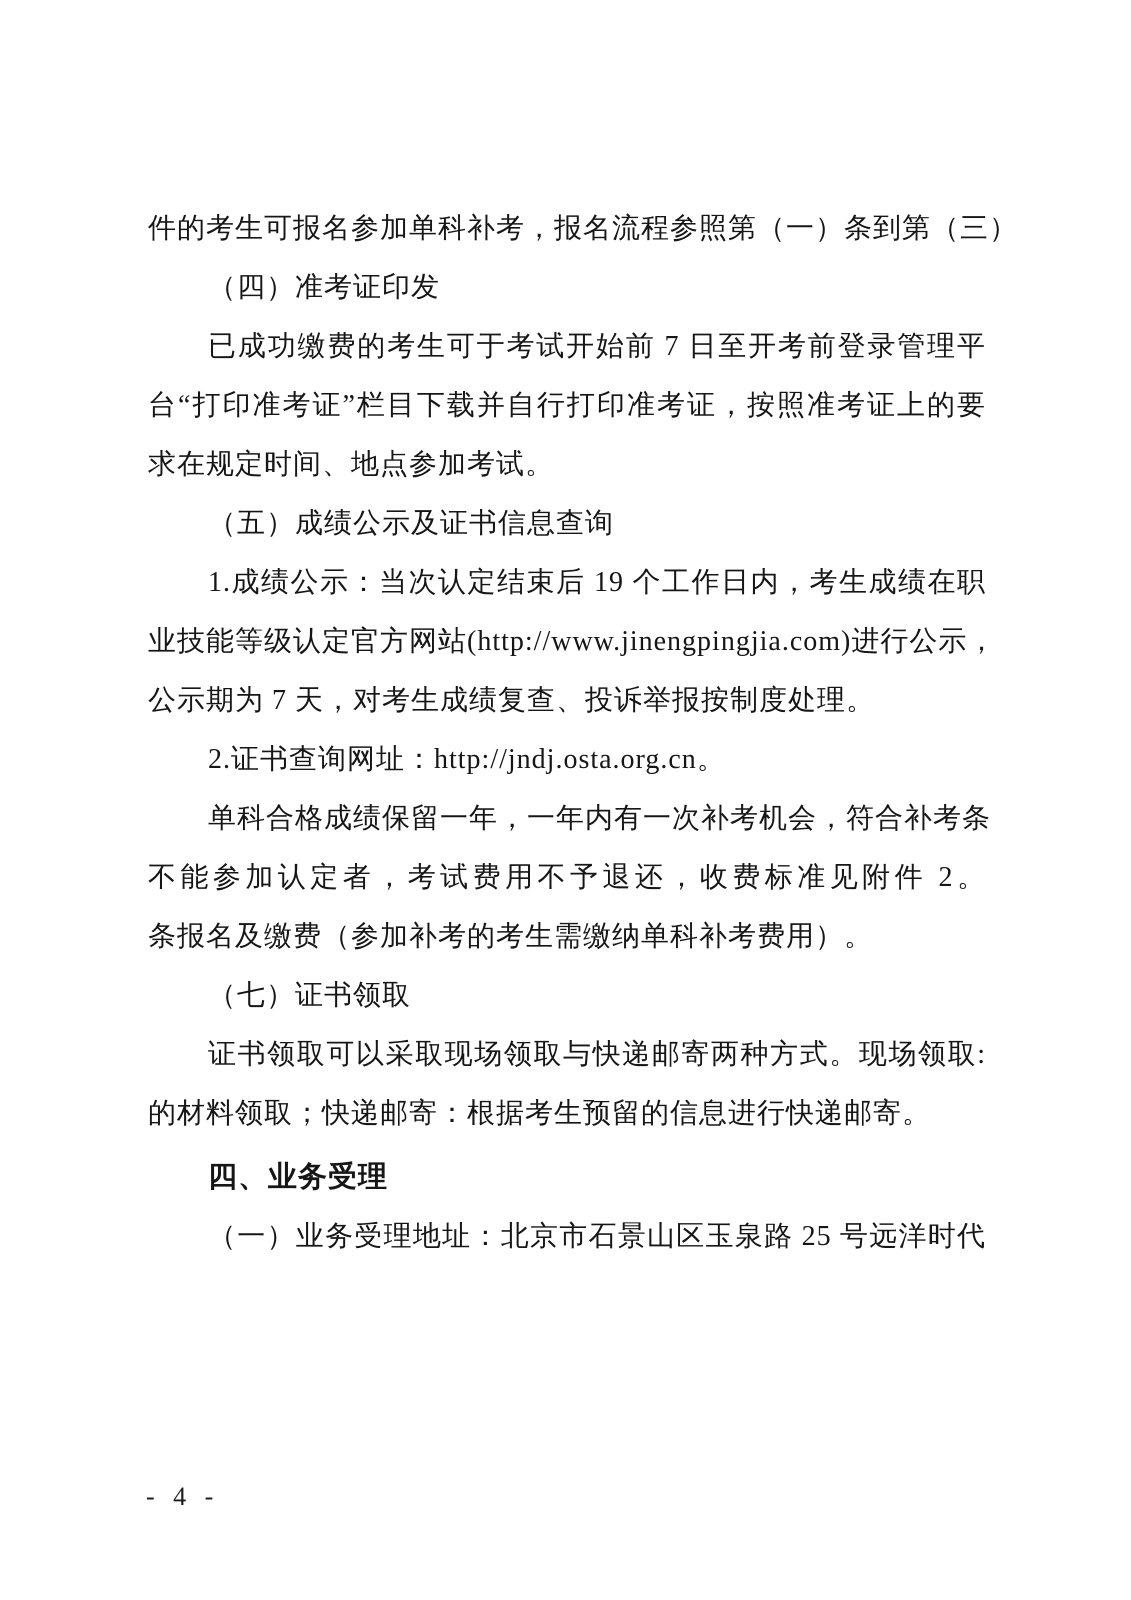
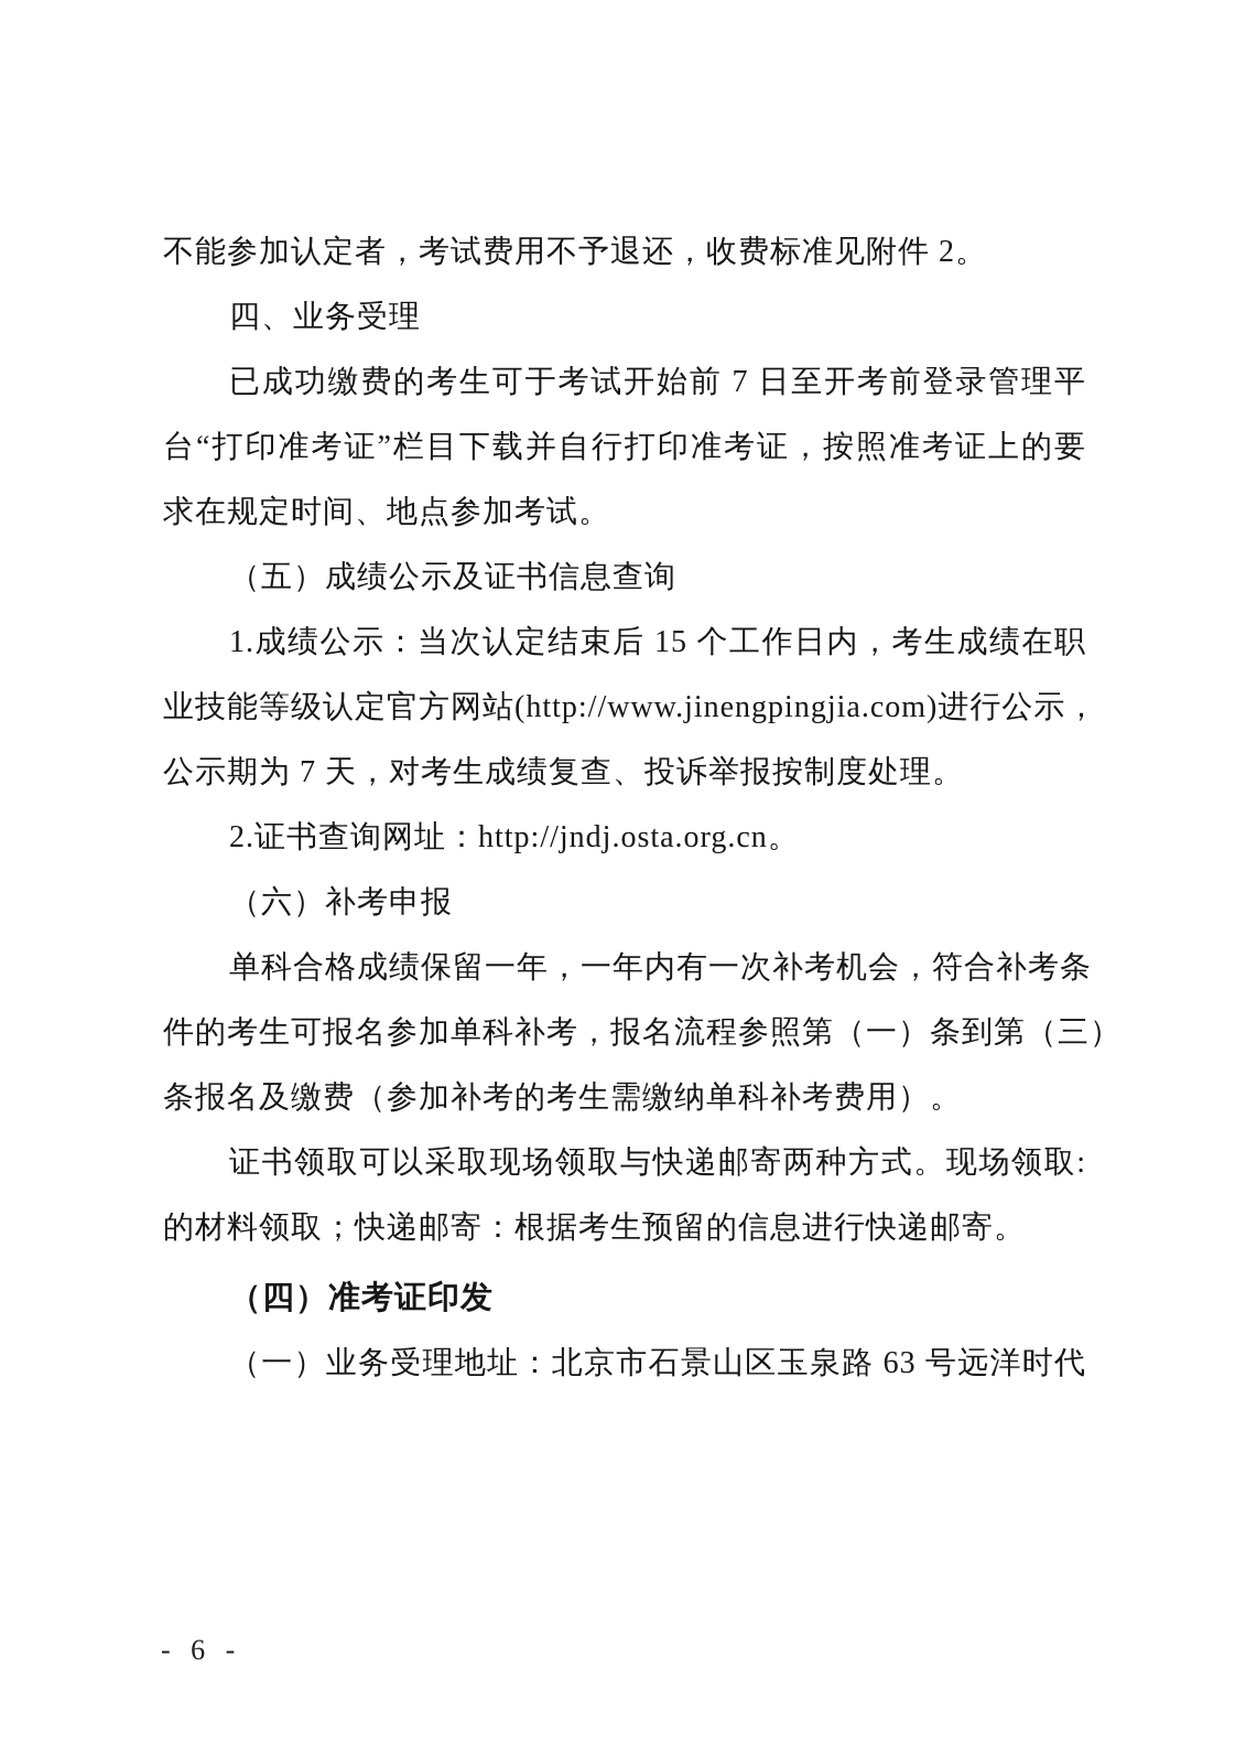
- 件的考生可报名参加单科补考，报名流程参照第（一）条到第（三）
+ 不能参加认定者，考试费用不予退还，收费标准见附件 2。
- （四）准考证印发
+ 四、业务受理
  已成功缴费的考生可于考试开始前 7 日至开考前登录管理平
  台“打印准考证”栏目下载并自行打印准考证，按照准考证上的要
  求在规定时间、地点参加考试。
  （五）成绩公示及证书信息查询
- 1.成绩公示：当次认定结束后 19 个工作日内，考生成绩在职
+ 1.成绩公示：当次认定结束后 15 个工作日内，考生成绩在职
  业技能等级认定官方网站(http://www.jinengpingjia.com)进行公示，
  公示期为 7 天，对考生成绩复查、投诉举报按制度处理。
  2.证书查询网址：http://jndj.osta.org.cn。
+ （六）补考申报
  单科合格成绩保留一年，一年内有一次补考机会，符合补考条
- 不能参加认定者，考试费用不予退还，收费标准见附件 2。
+ 件的考生可报名参加单科补考，报名流程参照第（一）条到第（三）
  条报名及缴费（参加补考的考生需缴纳单科补考费用）。
- （七）证书领取
  证书领取可以采取现场领取与快递邮寄两种方式。现场领取:
  的材料领取；快递邮寄：根据考生预留的信息进行快递邮寄。
- 四、业务受理
+ （四）准考证印发
- （一）业务受理地址：北京市石景山区玉泉路 25 号远洋时代
+ （一）业务受理地址：北京市石景山区玉泉路 63 号远洋时代
- - 4 -
+ - 6 -
